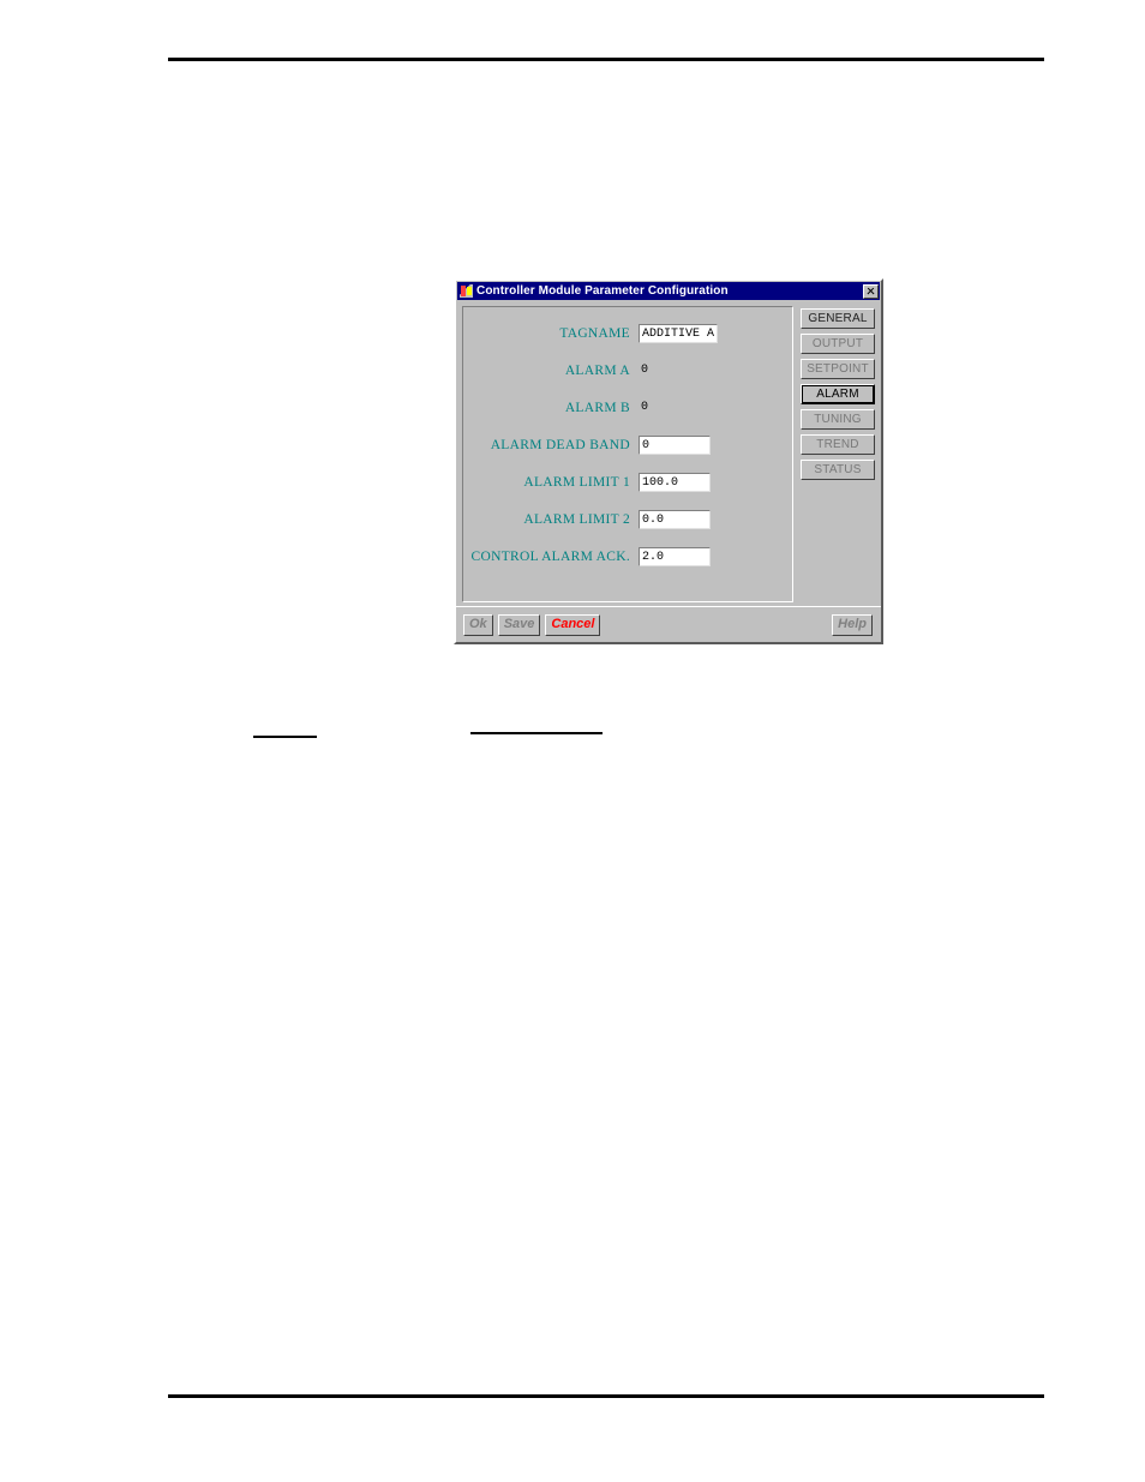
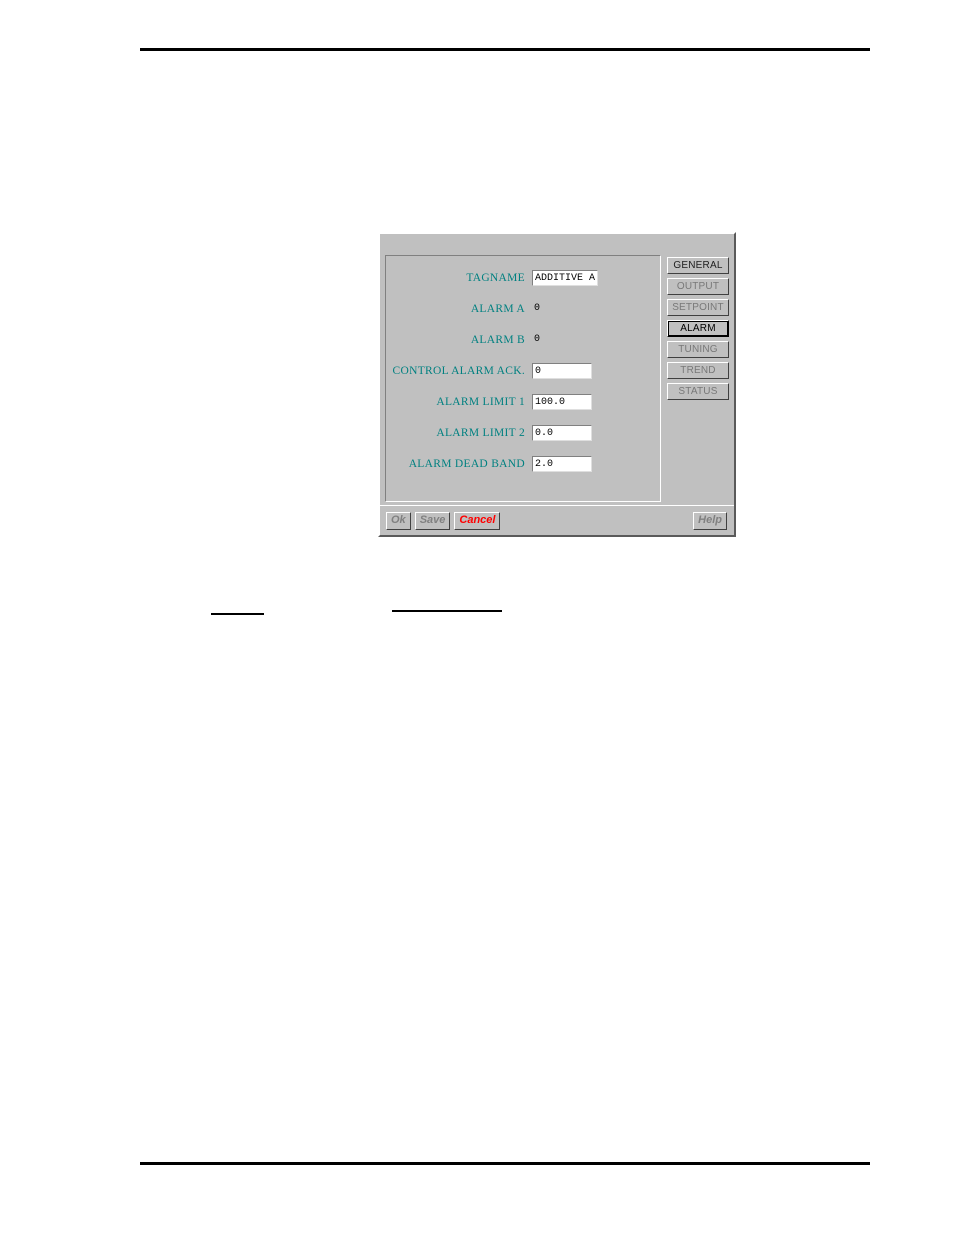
- Controller Module Parameter Configuration
  TAGNAME
  ADDITIVE A
  ALARM A
  0
  ALARM B
  0
- ALARM DEAD BAND
+ CONTROL ALARM ACK.
  0
  ALARM LIMIT 1
  100.0
  ALARM LIMIT 2
  0.0
- CONTROL ALARM ACK.
+ ALARM DEAD BAND
  2.0
  GENERAL
  OUTPUT
  SETPOINT
  ALARM
  TUNING
  TREND
  STATUS
  Ok
  Save
  Cancel
  Help
